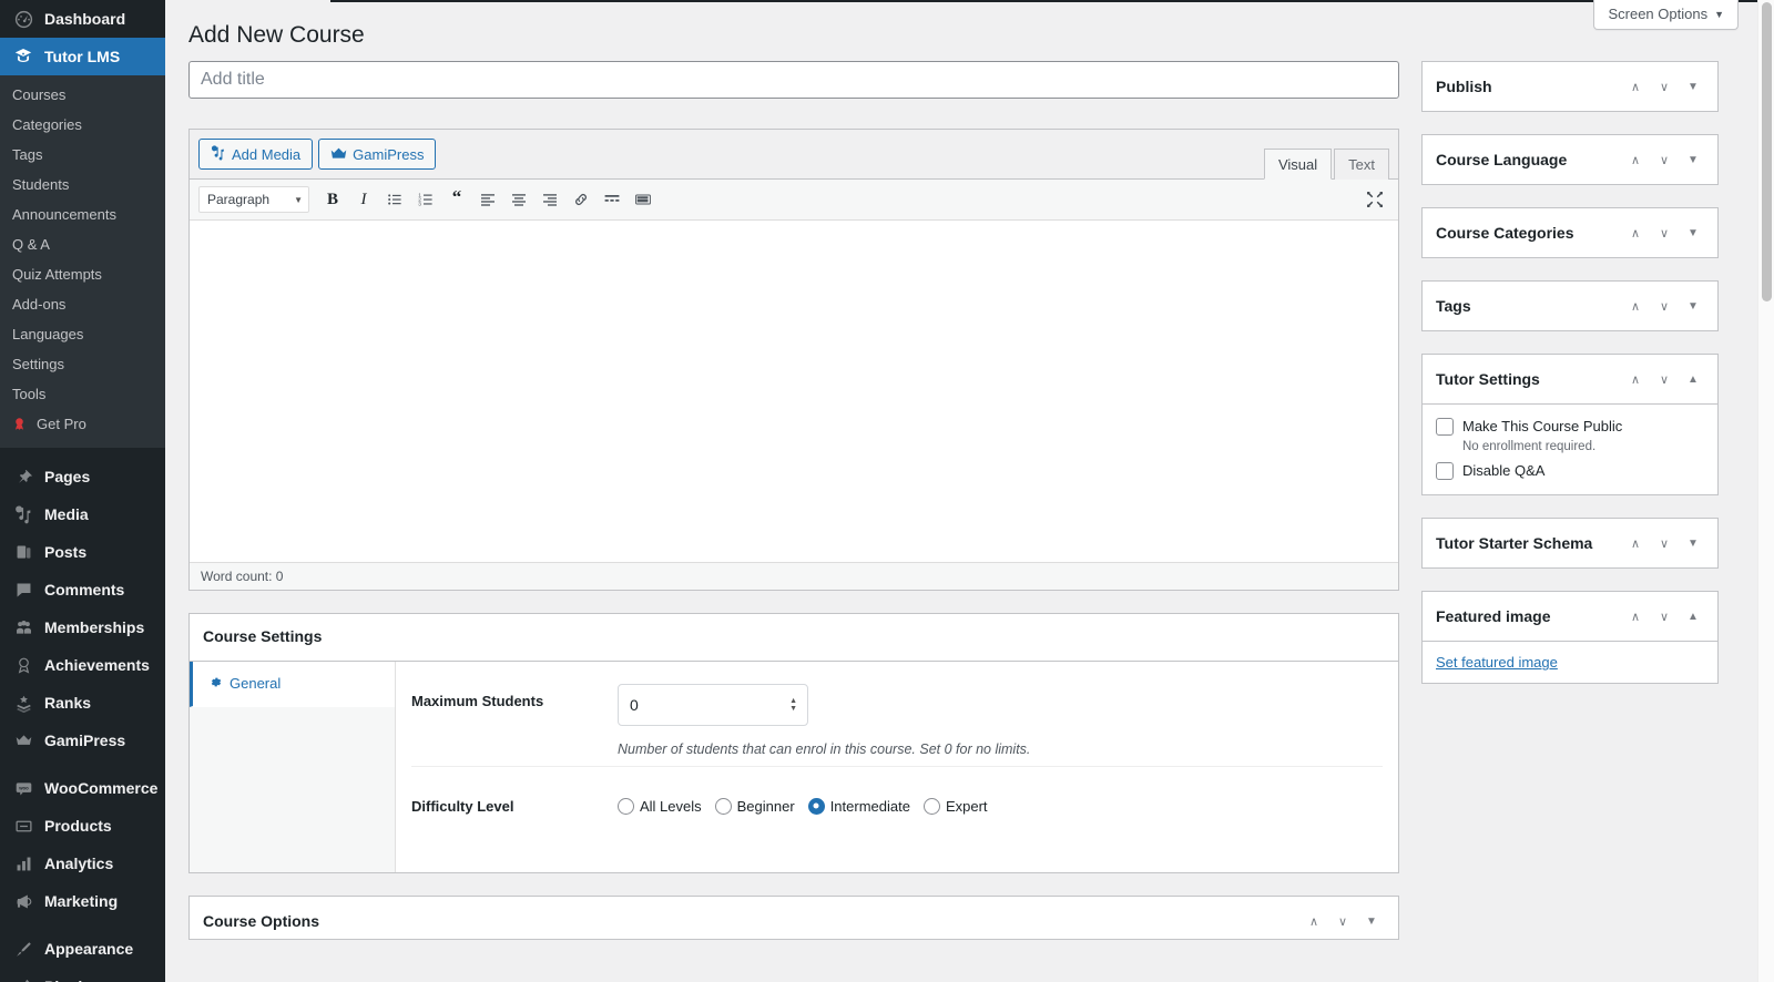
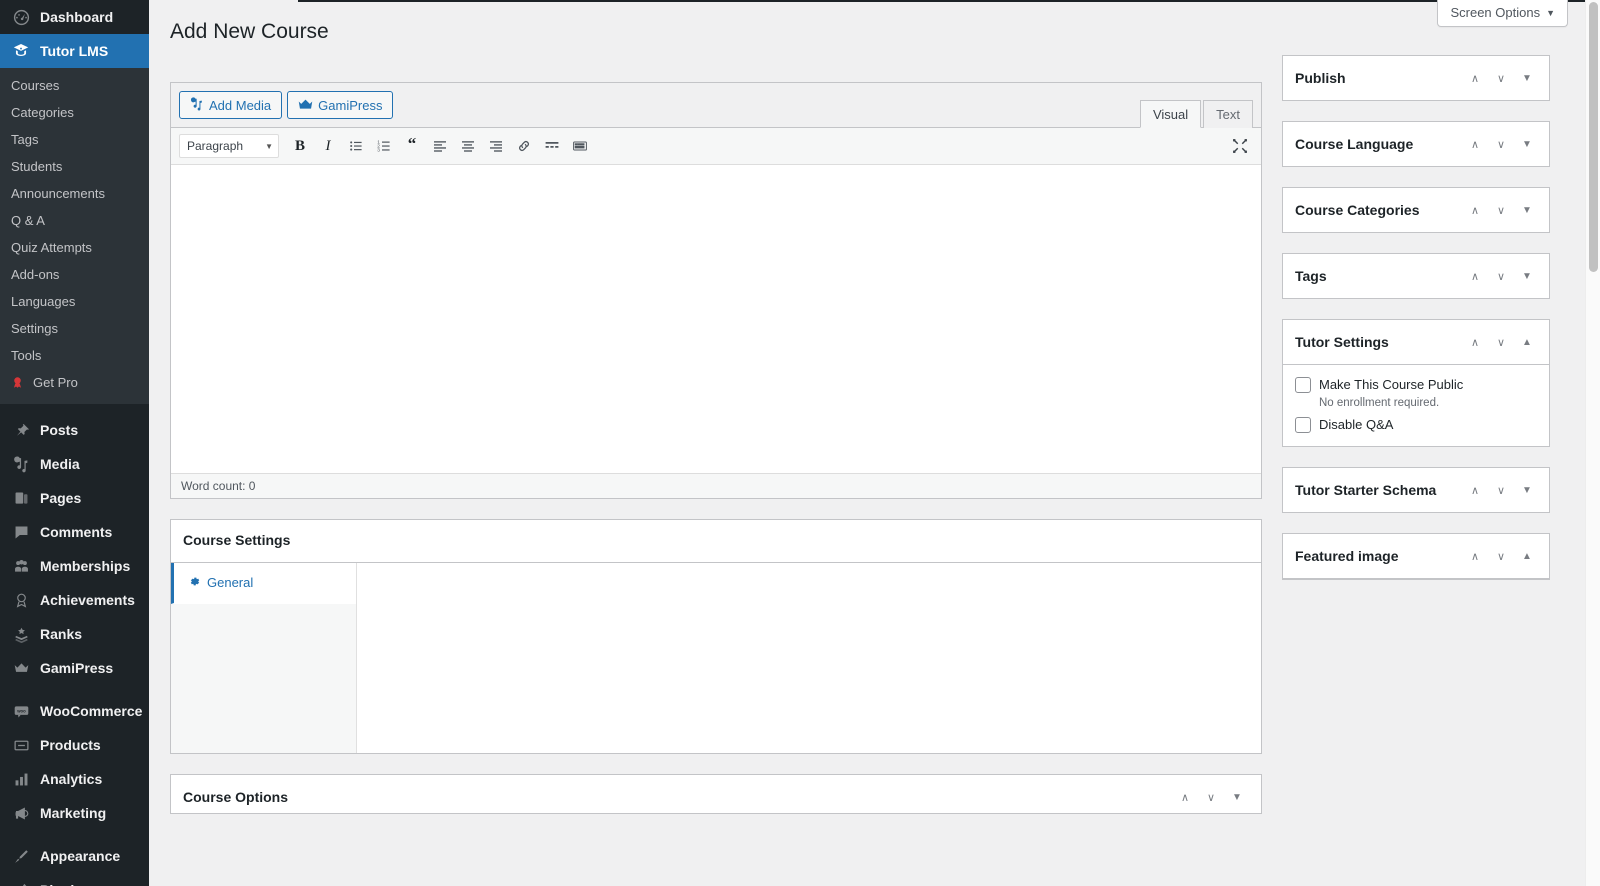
  Dashboard
  Tutor LMS
  Courses
  Categories
  Tags
  Students
  Announcements
  Q & A
  Quiz Attempts
  Add-ons
  Languages
  Settings
  Tools
  Get Pro
- Pages
+ Posts
  Media
- Posts
+ Pages
  Comments
  Memberships
  Achievements
  Ranks
  GamiPress
  WooCommerce
  Products
  Analytics
  Marketing
  Appearance
  Screen Options ▼
  Add New Course
- Add title
  Add Media
  GamiPress
  Visual
  Text
  Paragraph
  ▼
  B
  I
  “
  Word count: 0
  Course Settings
  General
- Maximum Students
- 0
- Number of students that can enrol in this course. Set 0 for no limits.
- Difficulty Level
- All Levels
- Beginner
- Intermediate
- Expert
  Course Options
  ∧
  ∨
  ▼
  Publish
  ∧
  ∨
  ▼
  Course Language
  ∧
  ∨
  ▼
  Course Categories
  ∧
  ∨
  ▼
  Tags
  ∧
  ∨
  ▼
  Tutor Settings
  ∧
  ∨
  ▲
  Make This Course Public
  No enrollment required.
  Disable Q&A
  Tutor Starter Schema
  ∧
  ∨
  ▼
  Featured image
  ∧
  ∨
  ▲
- Set featured image
